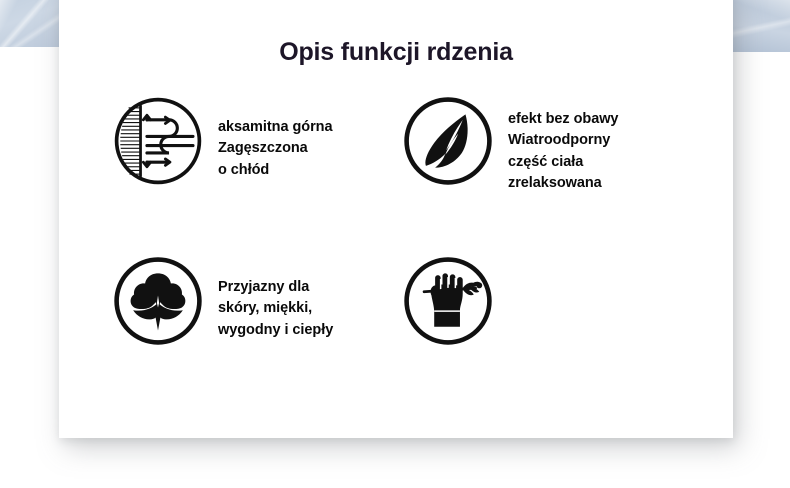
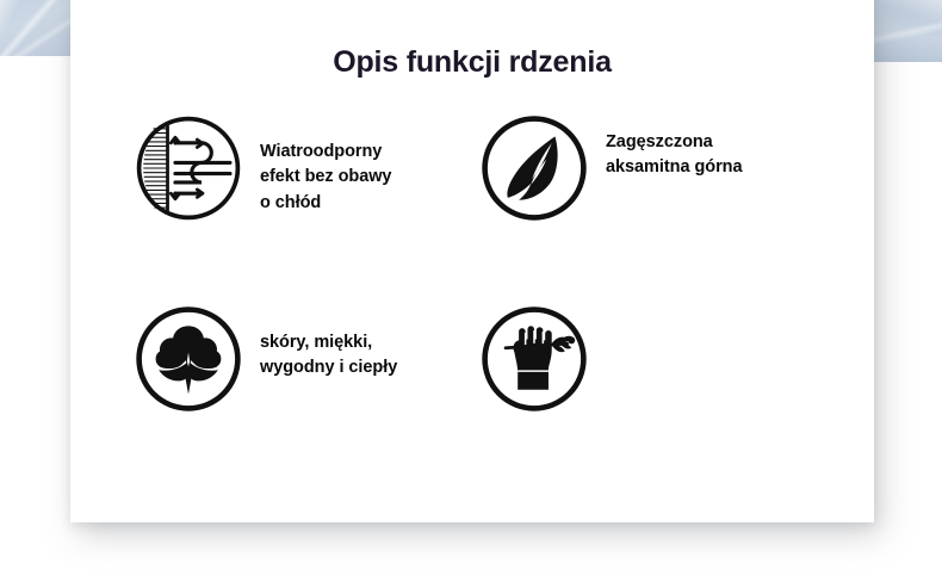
  Opis funkcji rdzenia
- aksamitna górna
+ Wiatroodporny
- Zagęszczona
+ efekt bez obawy
  o chłód
- efekt bez obawy
+ Zagęszczona
- Wiatroodporny
+ aksamitna górna
- część ciała
- zrelaksowana
- Przyjazny dla
  skóry, miękki,
  wygodny i ciepły
